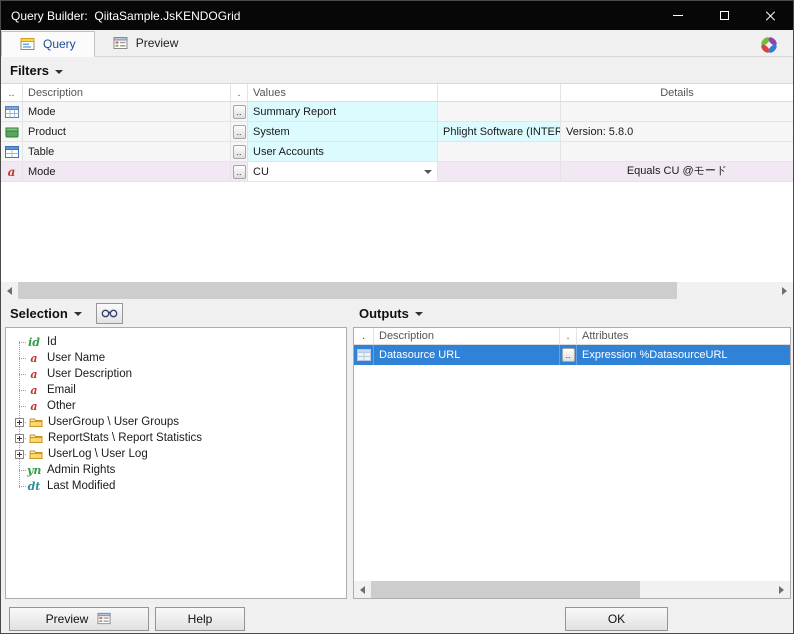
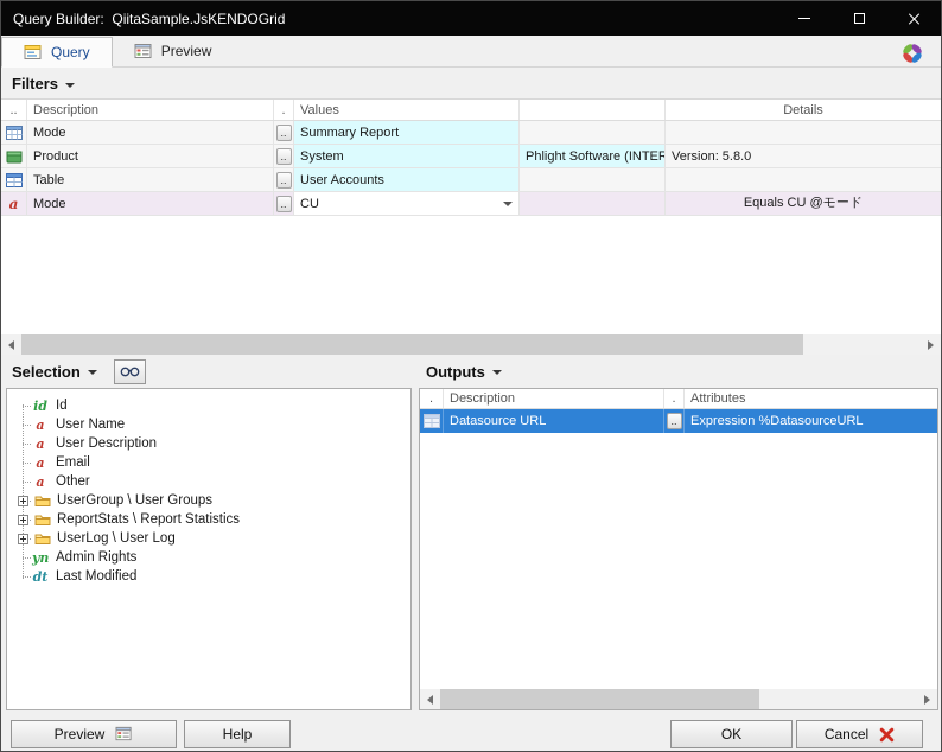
  Query Builder: QiitaSample.JsKENDOGrid
  Query
  Preview
  Filters
  ..
  Description
  .
  Values
  Details
  Mode
  ..
  Summary Report
  Product
  ..
  System
  Phlight Software (INTER
  Version: 5.8.0
  Table
  ..
  User Accounts
  a
  Mode
  ..
  CU
  Equals CU @モード
  Selection
  id
  Id
  a
  User Name
  a
  User Description
  a
  Email
  a
  Other
  UserGroup \ User Groups
  ReportStats \ Report Statistics
  UserLog \ User Log
  yn
  Admin Rights
  dt
  Last Modified
  Outputs
  .
  Description
  .
  Attributes
  Datasource URL
  ..
  Expression %DatasourceURL
  Preview
  Help
  OK
+ Cancel
